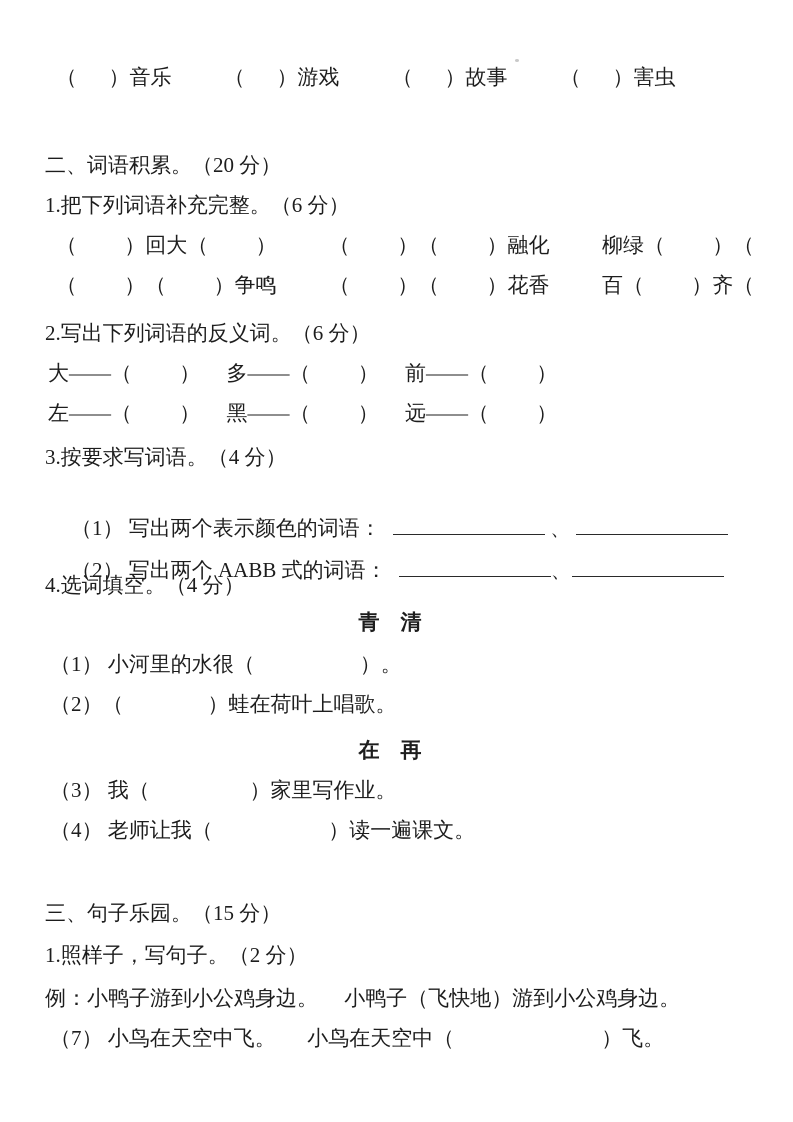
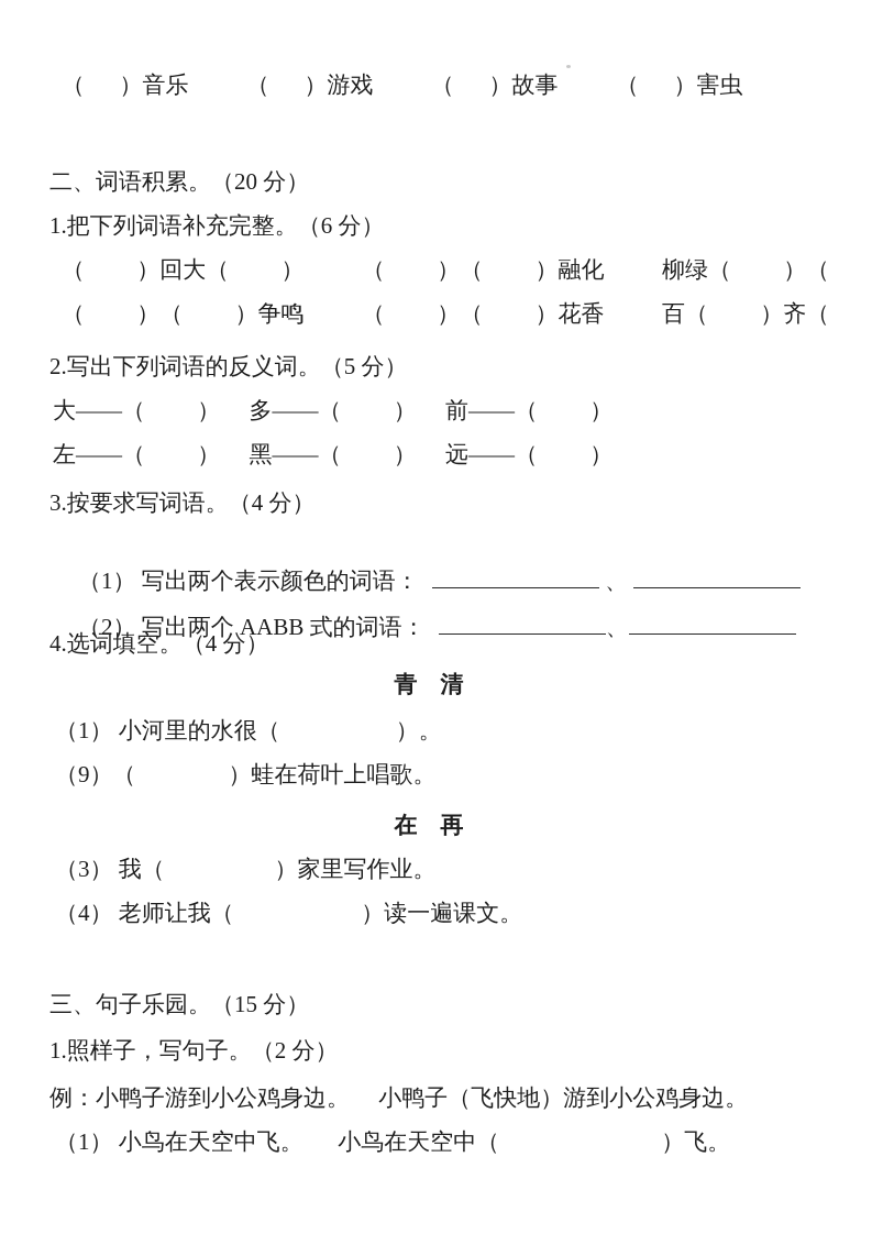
  （ ）音乐 （ ）游戏 （ ）故事 （ ）害虫
  二、词语积累。（20 分）
  1.把下列词语补充完整。（6 分）
  （ ）回大（ ） （ ）（ ）融化 柳绿（ ）（
  （ ）（ ）争鸣 （ ）（ ）花香 百（ ）齐（
- 2.写出下列词语的反义词。（6 分）
+ 2.写出下列词语的反义词。（5 分）
  大——（ ） 多——（ ） 前——（ ）
  左——（ ） 黑——（ ） 远——（ ）
  3.按要求写词语。（4 分）
  （1） 写出两个表示颜色的词语： 、
  （2） 写出两个 AABB 式的词语： 、
  4.选词填空。（4 分）
  青 清
  （1） 小河里的水很（ ）。
- （2）（ ）蛙在荷叶上唱歌。
+ （9）（ ）蛙在荷叶上唱歌。
  在 再
  （3） 我（ ）家里写作业。
  （4） 老师让我（ ）读一遍课文。
  三、句子乐园。（15 分）
  1.照样子，写句子。（2 分）
  例：小鸭子游到小公鸡身边。 小鸭子（飞快地）游到小公鸡身边。
- （7） 小鸟在天空中飞。 小鸟在天空中（ ）飞。
+ （1） 小鸟在天空中飞。 小鸟在天空中（ ）飞。
